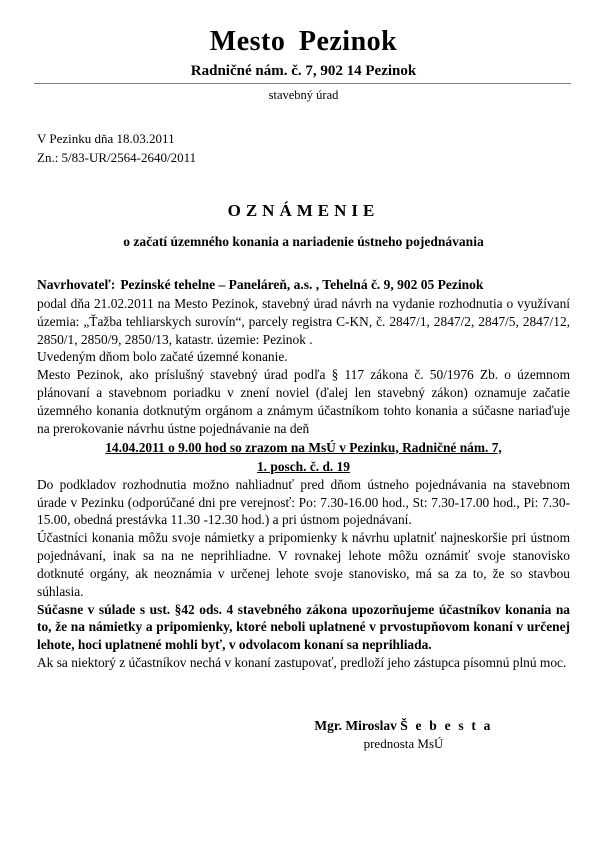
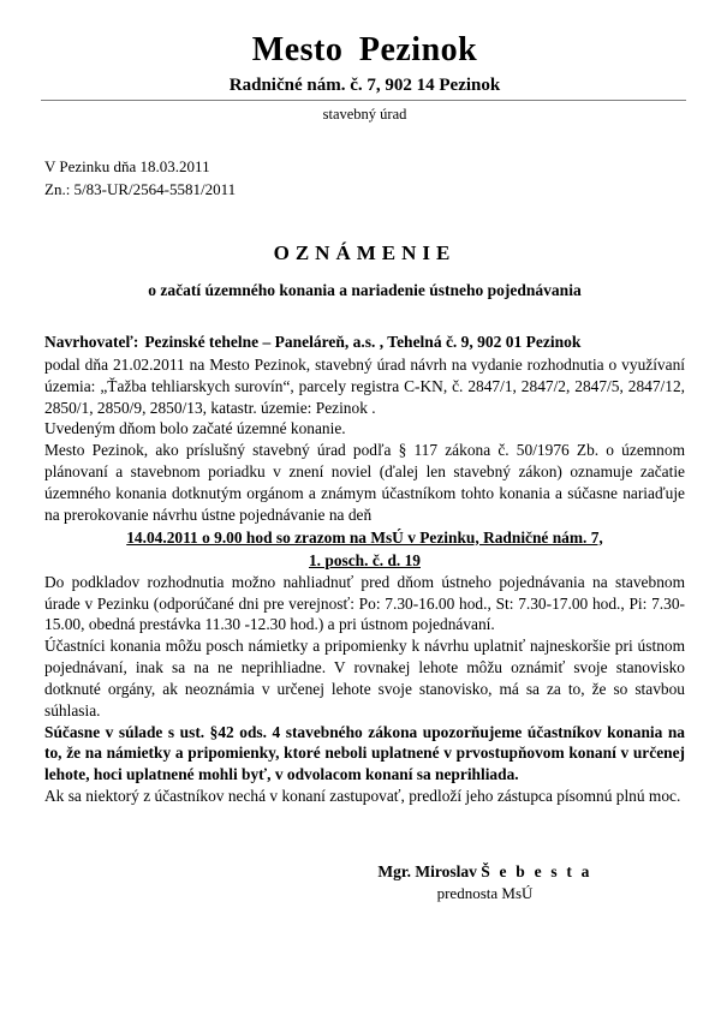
  Mesto Pezinok
  Radničné nám. č. 7, 902 14 Pezinok
  stavebný úrad
  V Pezinku dňa 18.03.2011
- Zn.: 5/83-UR/2564-2640/2011
+ Zn.: 5/83-UR/2564-5581/2011
  OZNÁMENIE
  o začatí územného konania a nariadenie ústneho pojednávania
- Navrhovateľ: Pezinské tehelne – Paneláreň, a.s. , Tehelná č. 9, 902 05 Pezinok
+ Navrhovateľ: Pezinské tehelne – Paneláreň, a.s. , Tehelná č. 9, 902 01 Pezinok
  podal dňa 21.02.2011 na Mesto Pezinok, stavebný úrad návrh na vydanie rozhodnutia o využívaní územia: „Ťažba tehliarskych surovín“, parcely registra C-KN, č. 2847/1, 2847/2, 2847/5, 2847/12, 2850/1, 2850/9, 2850/13, katastr. územie: Pezinok .
  Uvedeným dňom bolo začaté územné konanie.
  Mesto Pezinok, ako príslušný stavebný úrad podľa § 117 zákona č. 50/1976 Zb. o územnom plánovaní a stavebnom poriadku v znení noviel (ďalej len stavebný zákon) oznamuje začatie územného konania dotknutým orgánom a známym účastníkom tohto konania a súčasne nariaďuje na prerokovanie návrhu ústne pojednávanie na deň
  14.04.2011 o 9.00 hod so zrazom na MsÚ v Pezinku, Radničné nám. 7,
  1. posch. č. d. 19
  Do podkladov rozhodnutia možno nahliadnuť pred dňom ústneho pojednávania na stavebnom úrade v Pezinku (odporúčané dni pre verejnosť: Po: 7.30-16.00 hod., St: 7.30-17.00 hod., Pi: 7.30-15.00, obedná prestávka 11.30 -12.30 hod.) a pri ústnom pojednávaní.
- Účastníci konania môžu svoje námietky a pripomienky k návrhu uplatniť najneskoršie pri ústnom pojednávaní, inak sa na ne neprihliadne. V rovnakej lehote môžu oznámiť svoje stanovisko dotknuté orgány, ak neoznámia v určenej lehote svoje stanovisko, má sa za to, že so stavbou súhlasia.
+ Účastníci konania môžu posch námietky a pripomienky k návrhu uplatniť najneskoršie pri ústnom pojednávaní, inak sa na ne neprihliadne. V rovnakej lehote môžu oznámiť svoje stanovisko dotknuté orgány, ak neoznámia v určenej lehote svoje stanovisko, má sa za to, že so stavbou súhlasia.
  Súčasne v súlade s ust. §42 ods. 4 stavebného zákona upozorňujeme účastníkov konania na to, že na námietky a pripomienky, ktoré neboli uplatnené v prvostupňovom konaní v určenej lehote, hoci uplatnené mohli byť, v odvolacom konaní sa neprihliada.
  Ak sa niektorý z účastníkov nechá v konaní zastupovať, predloží jeho zástupca písomnú plnú moc.
  Mgr. Miroslav Š e b e s t a
  prednosta MsÚ
